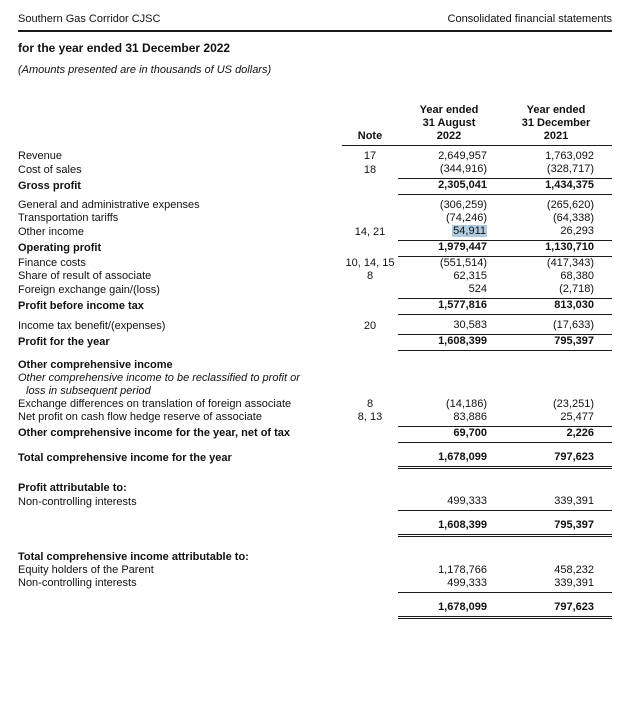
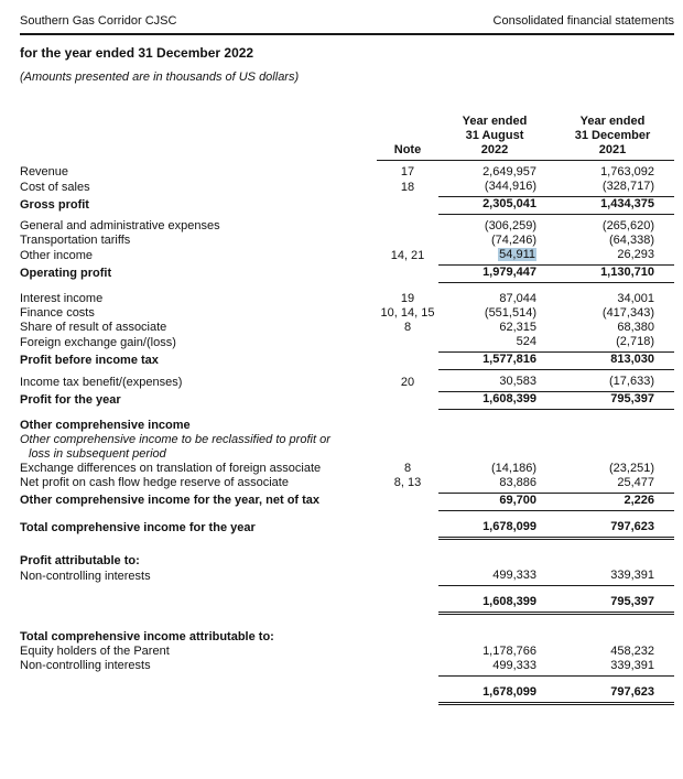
  Southern Gas Corridor CJSC
  Consolidated financial statements
  for the year ended 31 December 2022
  (Amounts presented are in thousands of US dollars)
  	Note	Year ended 31 August 2022	Year ended 31 December 2021
  Revenue	17	2,649,957	1,763,092
  Cost of sales	18	(344,916)	(328,717)
  Gross profit		2,305,041	1,434,375
  General and administrative expenses		(306,259)	(265,620)
  Transportation tariffs		(74,246)	(64,338)
  Other income	14, 21	54,911	26,293
  Operating profit		1,979,447	1,130,710
+ Interest income	19	87,044	34,001
  Finance costs	10, 14, 15	(551,514)	(417,343)
  Share of result of associate	8	62,315	68,380
  Foreign exchange gain/(loss)		524	(2,718)
  Profit before income tax		1,577,816	813,030
  Income tax benefit/(expenses)	20	30,583	(17,633)
  Profit for the year		1,608,399	795,397
  Other comprehensive income
  Other comprehensive income to be reclassified to profit or loss in subsequent period
  Exchange differences on translation of foreign associate	8	(14,186)	(23,251)
  Net profit on cash flow hedge reserve of associate	8, 13	83,886	25,477
  Other comprehensive income for the year, net of tax		69,700	2,226
  Total comprehensive income for the year		1,678,099	797,623
  Profit attributable to:
  Non-controlling interests		499,333	339,391
  		1,608,399	795,397
  Total comprehensive income attributable to:
  Equity holders of the Parent		1,178,766	458,232
  Non-controlling interests		499,333	339,391
  		1,678,099	797,623
